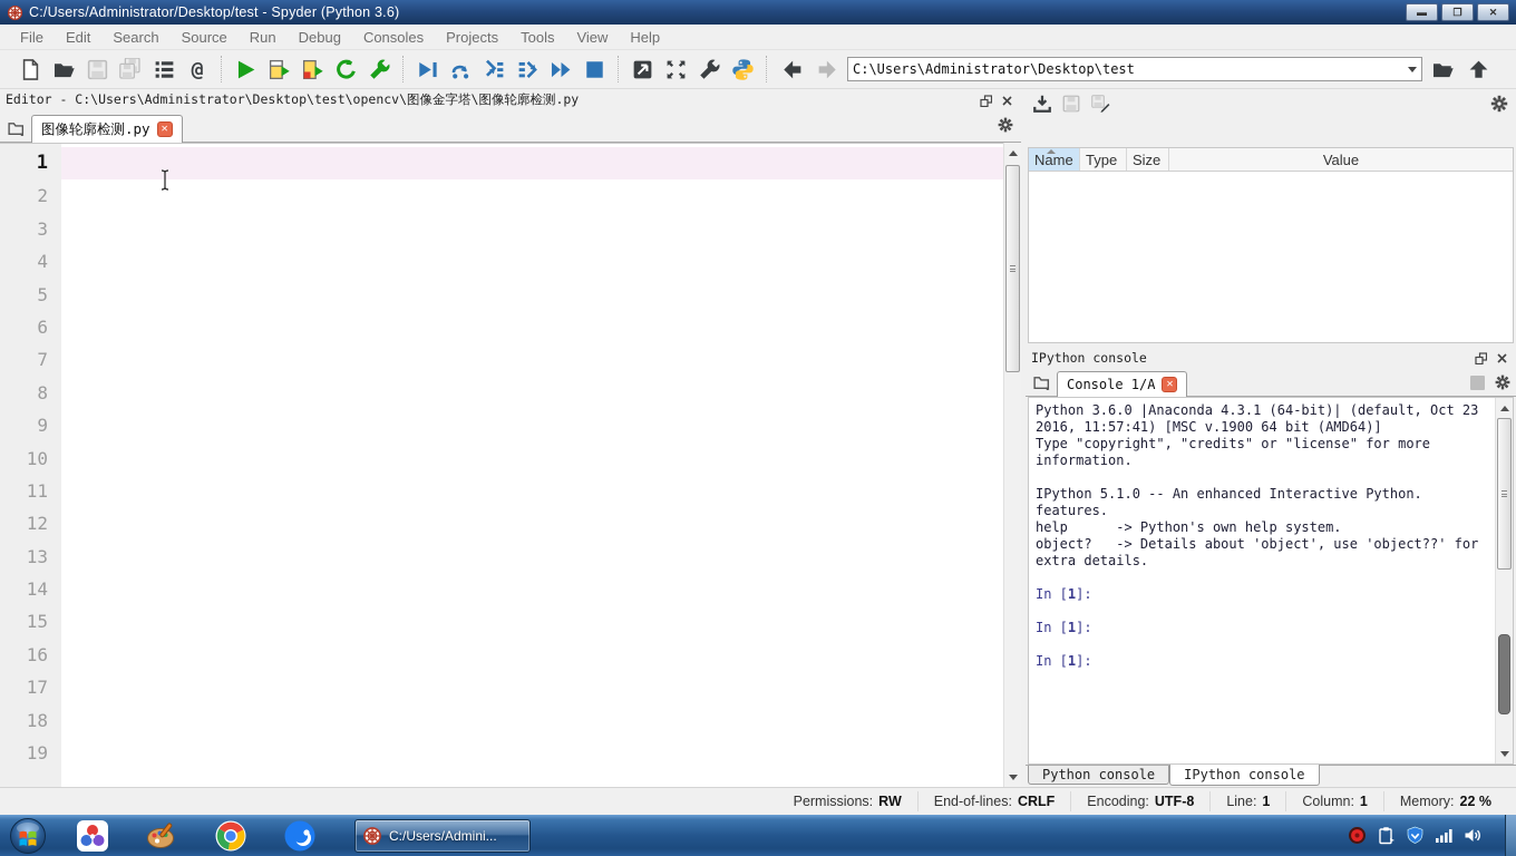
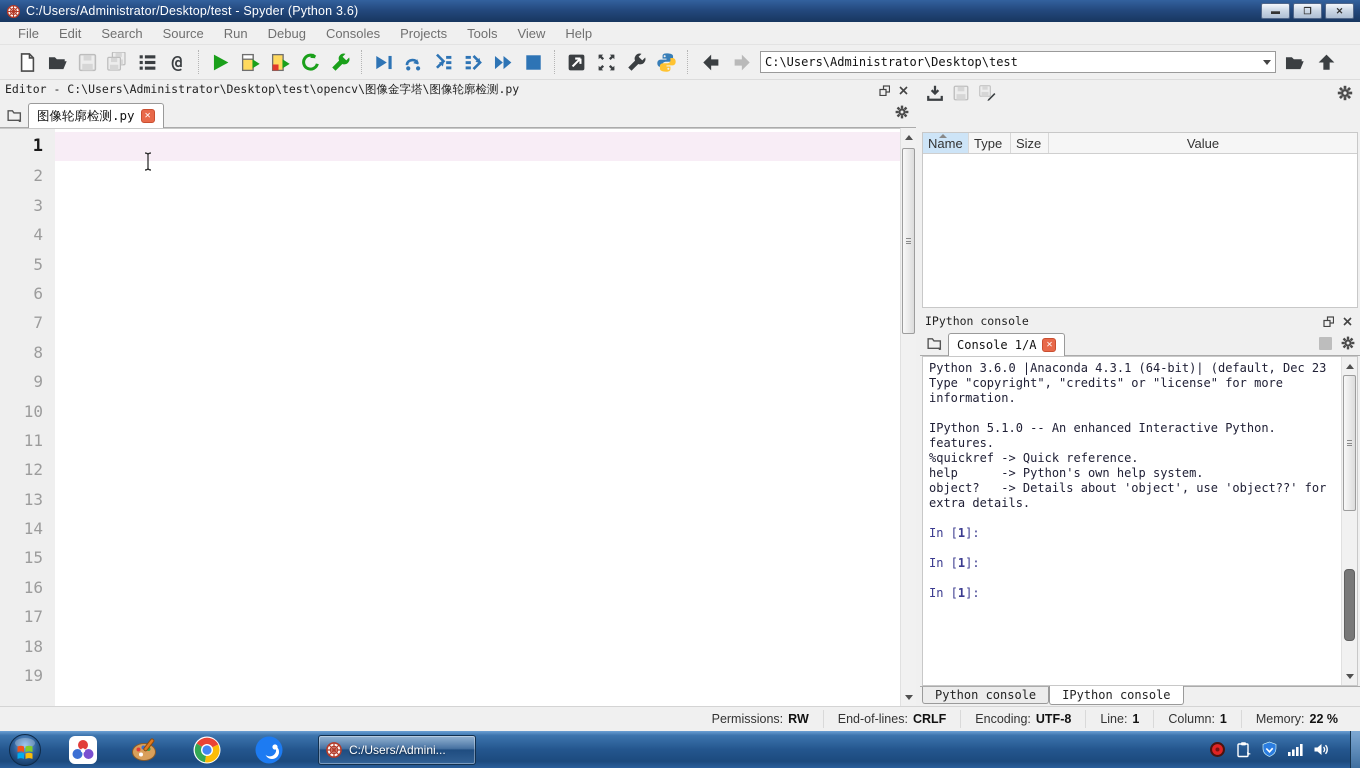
  C:/Users/Administrator/Desktop/test - Spyder (Python 3.6)
  ▬
  ❐
  ✕
  File
  Edit
  Search
  Source
  Run
  Debug
  Consoles
  Projects
  Tools
  View
  Help
  @
  C:\Users\Administrator\Desktop\test
  Editor - C:\Users\Administrator\Desktop\test\opencv\图像金字塔\图像轮廓检测.py
  图像轮廓检测.py
  ✕
  1
  2
  3
  4
  5
  6
  7
  8
  9
  10
  11
  12
  13
  14
  15
  16
  17
  18
  19
  Name
  Type
  Size
  Value
  IPython console
  Console 1/A
  ✕
- Python 3.6.0 |Anaconda 4.3.1 (64-bit)| (default, Oct 23
+ Python 3.6.0 |Anaconda 4.3.1 (64-bit)| (default, Dec 23
- 2016, 11:57:41) [MSC v.1900 64 bit (AMD64)]
  Type "copyright", "credits" or "license" for more
  information.
  IPython 5.1.0 -- An enhanced Interactive Python.
  features.
+ %quickref -> Quick reference.
  help -> Python's own help system.
  object? -> Details about 'object', use 'object??' for
  extra details.
  In [1]:
  In [1]:
  In [1]:
  Python console
  IPython console
  Permissions:
  RW
  End-of-lines:
  CRLF
  Encoding:
  UTF-8
  Line:
  1
  Column:
  1
  Memory:
  22 %
  C:/Users/Admini...
